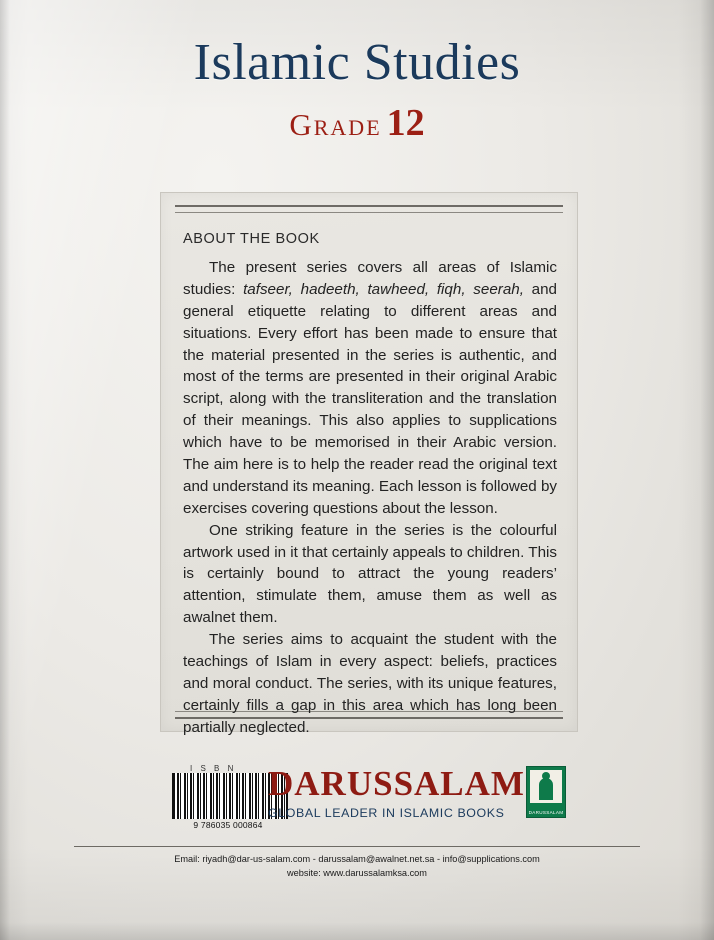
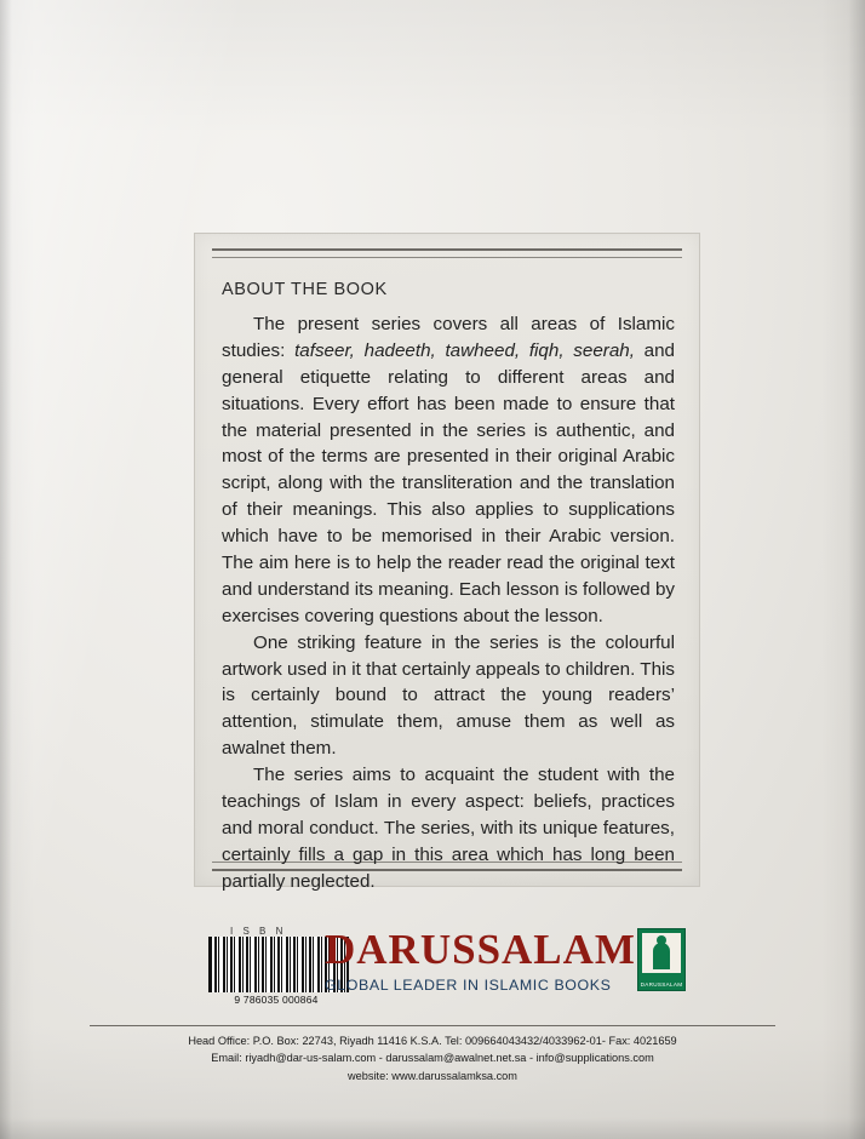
- Islamic Studies
- Grade 12
  ABOUT THE BOOK
  The present series covers all areas of Islamic studies: tafseer, hadeeth, tawheed, fiqh, seerah, and general etiquette relating to different areas and situations. Every effort has been made to ensure that the material presented in the series is authentic, and most of the terms are presented in their original Arabic script, along with the transliteration and the translation of their meanings. This also applies to supplications which have to be memorised in their Arabic version. The aim here is to help the reader read the original text and understand its meaning. Each lesson is followed by exercises covering questions about the lesson.
  One striking feature in the series is the colourful artwork used in it that certainly appeals to children. This is certainly bound to attract the young readers’ attention, stimulate them, amuse them as well as awalnet them.
  The series aims to acquaint the student with the teachings of Islam in every aspect: beliefs, practices and moral conduct. The series, with its unique features, certainly fills a gap in this area which has long been partially neglected.
  I S B N
  9 786035 000864
  DARUSSALAM
  GLOBAL LEADER IN ISLAMIC BOOKS
+ Head Office: P.O. Box: 22743, Riyadh 11416 K.S.A. Tel: 009664043432/4033962-01- Fax: 4021659
  Email: riyadh@dar-us-salam.com - darussalam@awalnet.net.sa - info@supplications.com
  website: www.darussalamksa.com
